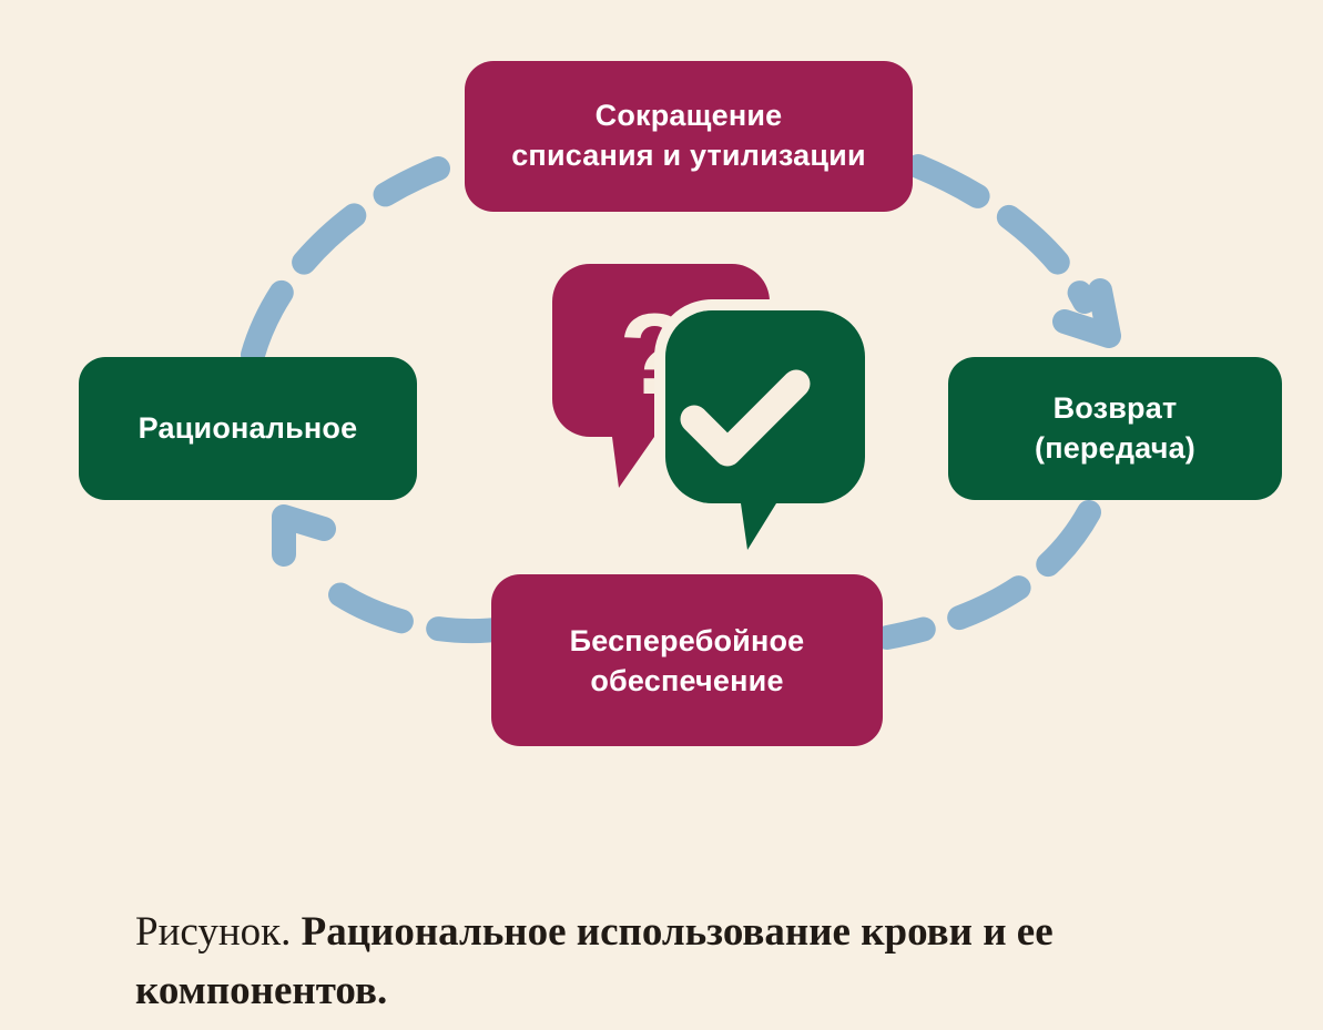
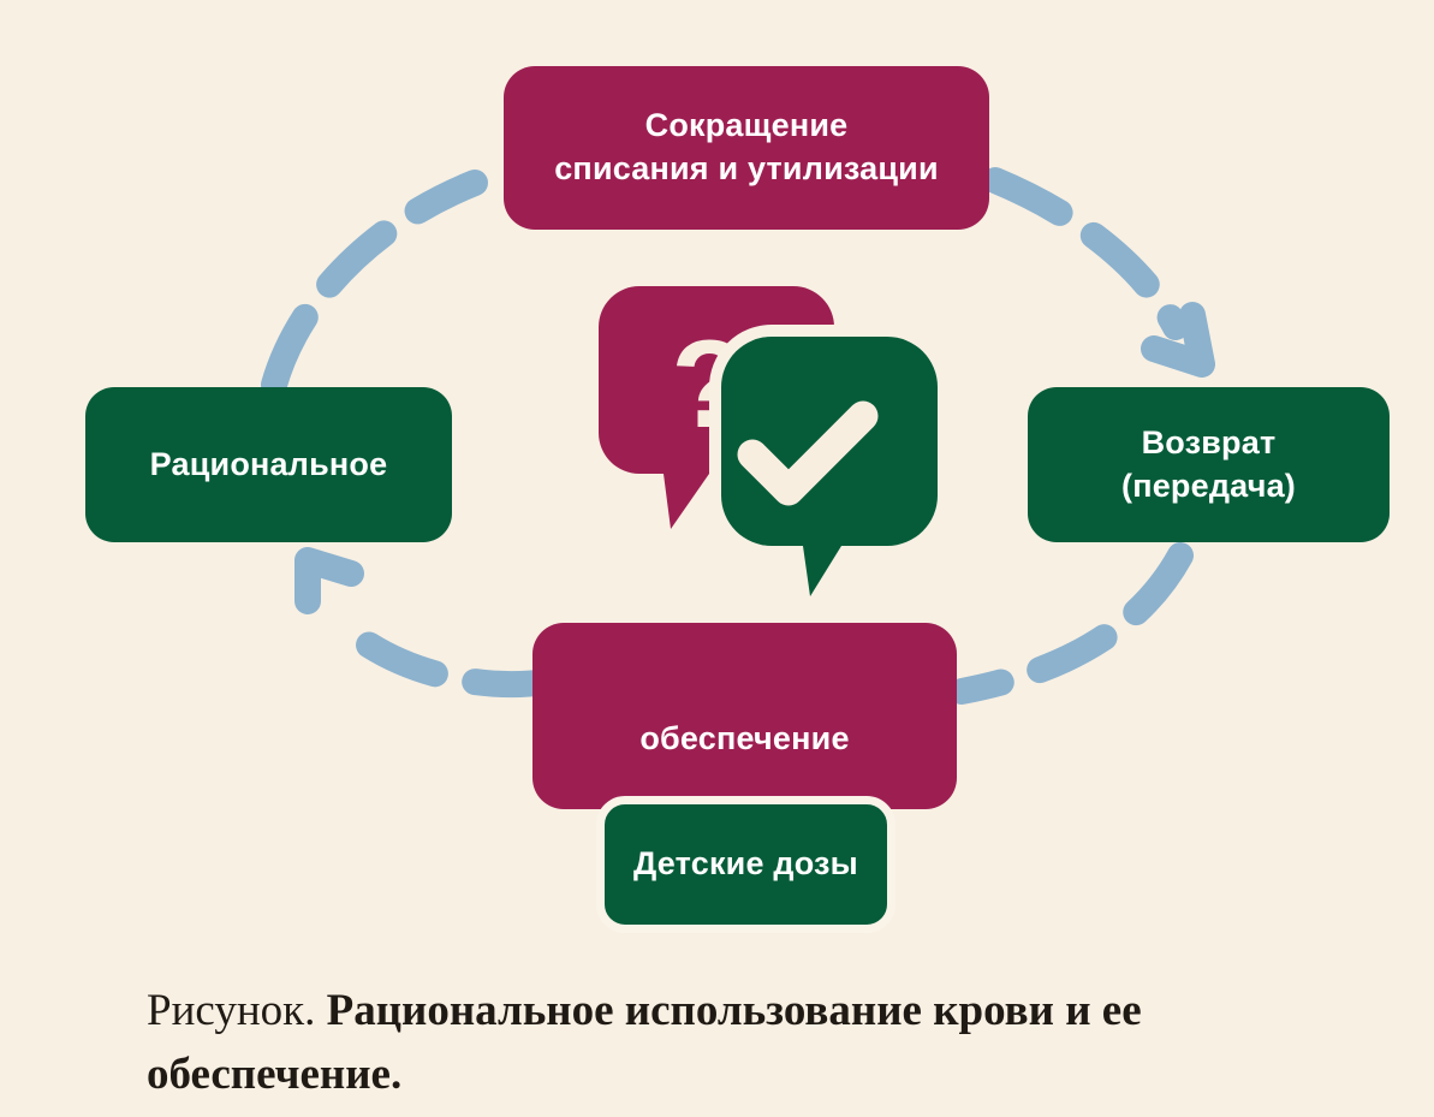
  ?
  Сокращение
  списания и утилизации
  Рациональное
  Возврат
  (передача)
- Бесперебойное
  обеспечение
+ Детские дозы
- Рисунок. Рациональное использование крови и ее компонентов.
+ Рисунок. Рациональное использование крови и ее обеспечение.
